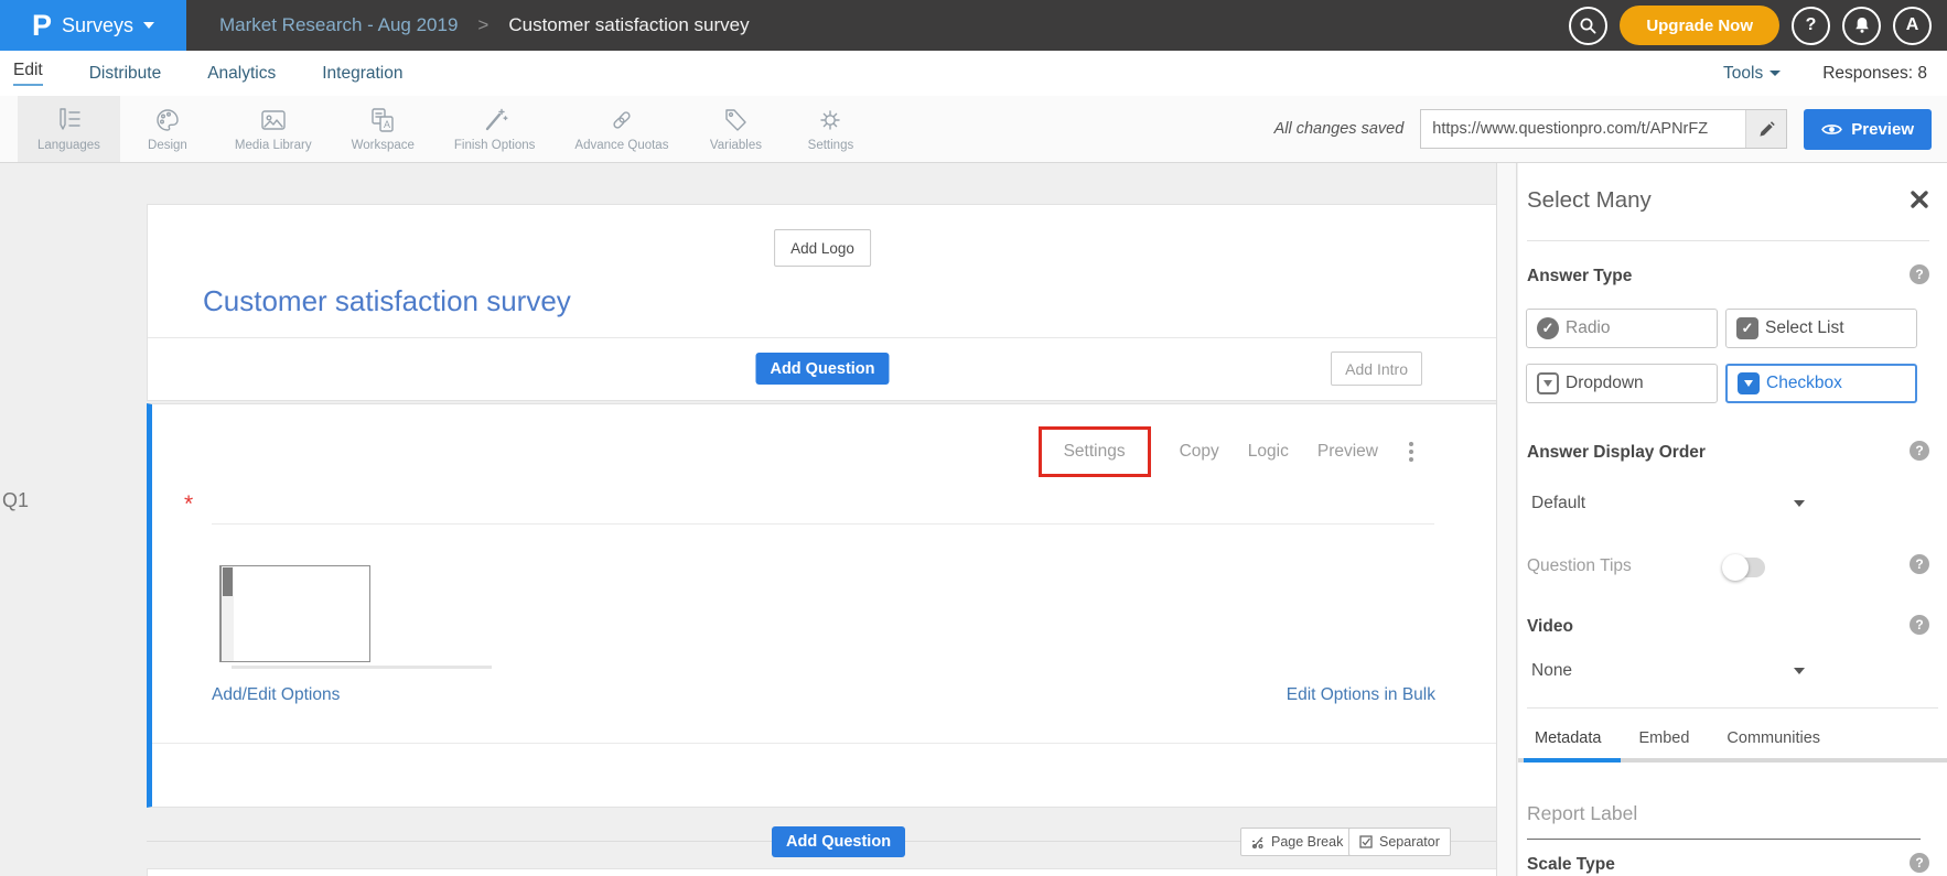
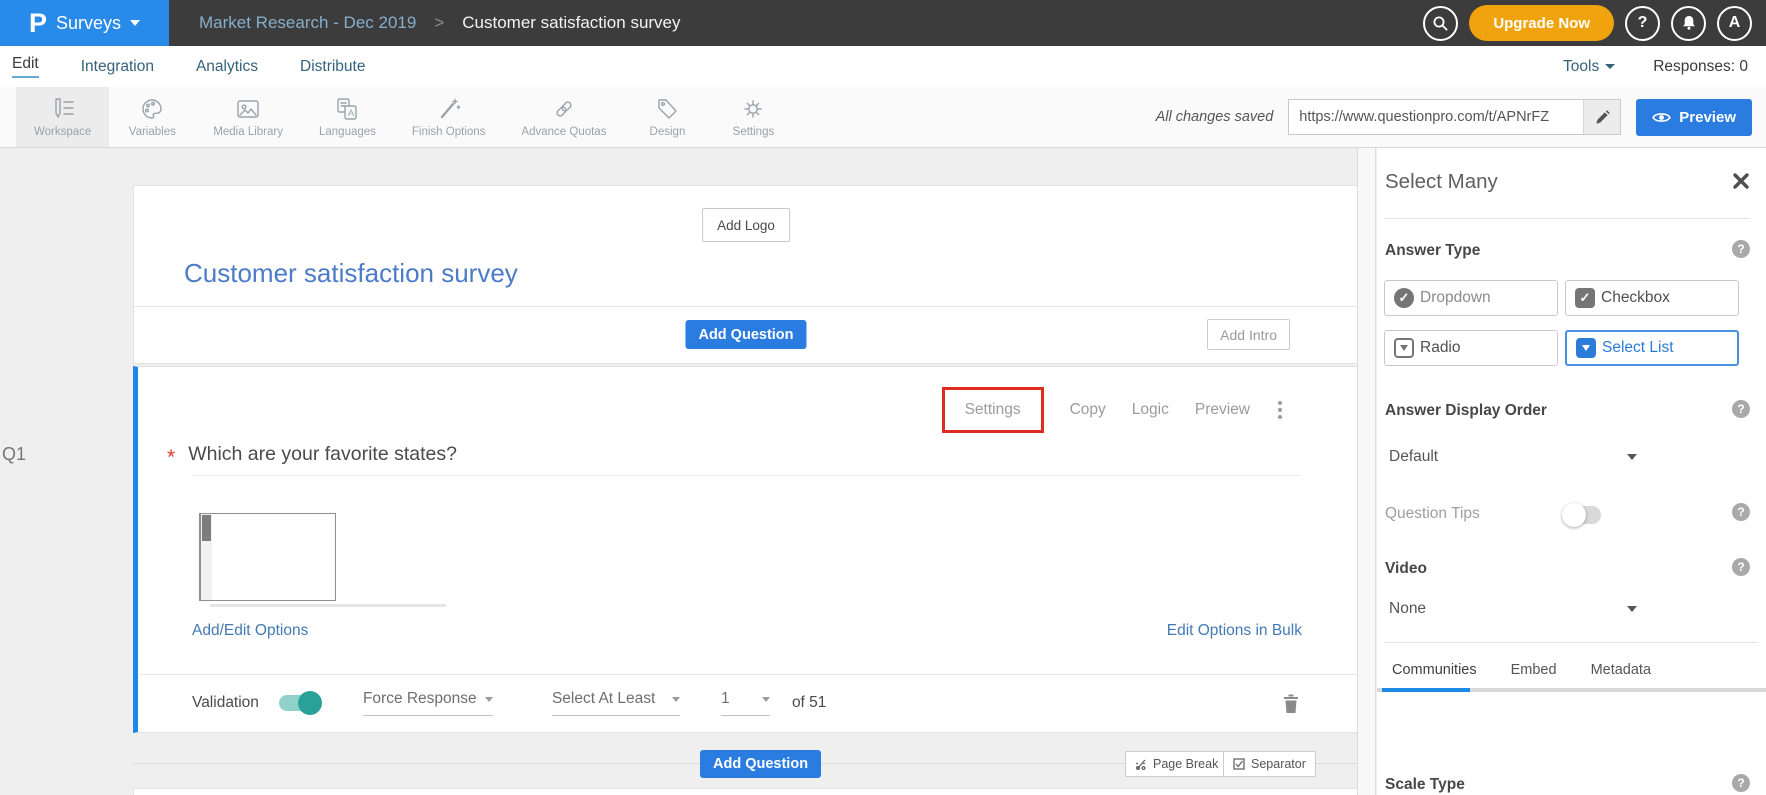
  P
  Surveys
- Market Research - Aug 2019
+ Market Research - Dec 2019
  >
  Customer satisfaction survey
  Upgrade Now
  ?
  A
  Edit
- Distribute
+ Integration
  Analytics
- Integration
+ Distribute
  Tools
- Responses: 8
+ Responses: 0
- Languages
+ Workspace
- Design
+ Variables
  Media Library
  A
- Workspace
+ Languages
  Finish Options
  Advance Quotas
- Variables
+ Design
  Settings
  All changes saved
  https://www.questionpro.com/t/APNrFZ
  Preview
  Q1
  Add Logo
  Customer satisfaction survey
  Add Question
  Add Intro
  Settings
  Copy
  Logic
  Preview
  *
+ Which are your favorite states?
  Add/Edit Options
  Edit Options in Bulk
+ Validation
+ Force Response
+ Select At Least
+ 1
+ of 51
  Add Question
  Page Break
  Separator
  Select Many
  Answer Type
  ?
  ✓
- Radio
+ Dropdown
  ✓
- Select List
+ Checkbox
- Dropdown
+ Radio
- Checkbox
+ Select List
  Answer Display Order
  ?
  Default
  Question Tips
  ?
  Video
  ?
  None
- Metadata
+ Communities
  Embed
- Communities
+ Metadata
- Report Label
  Scale Type
  ?
